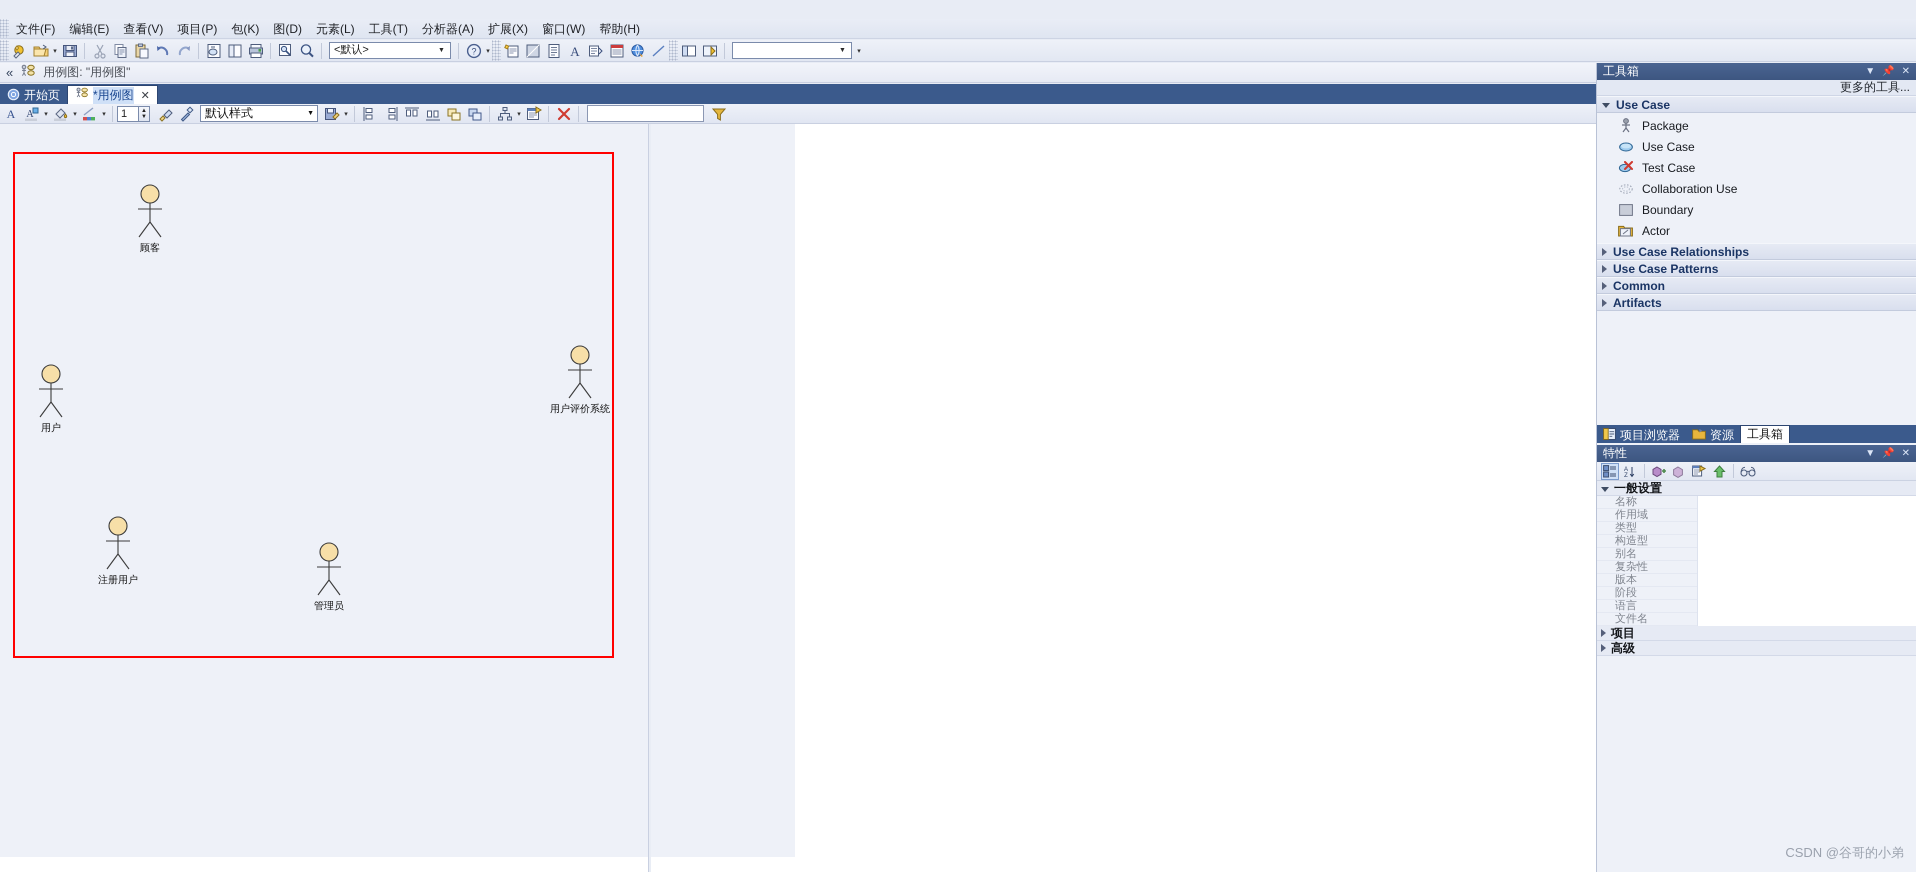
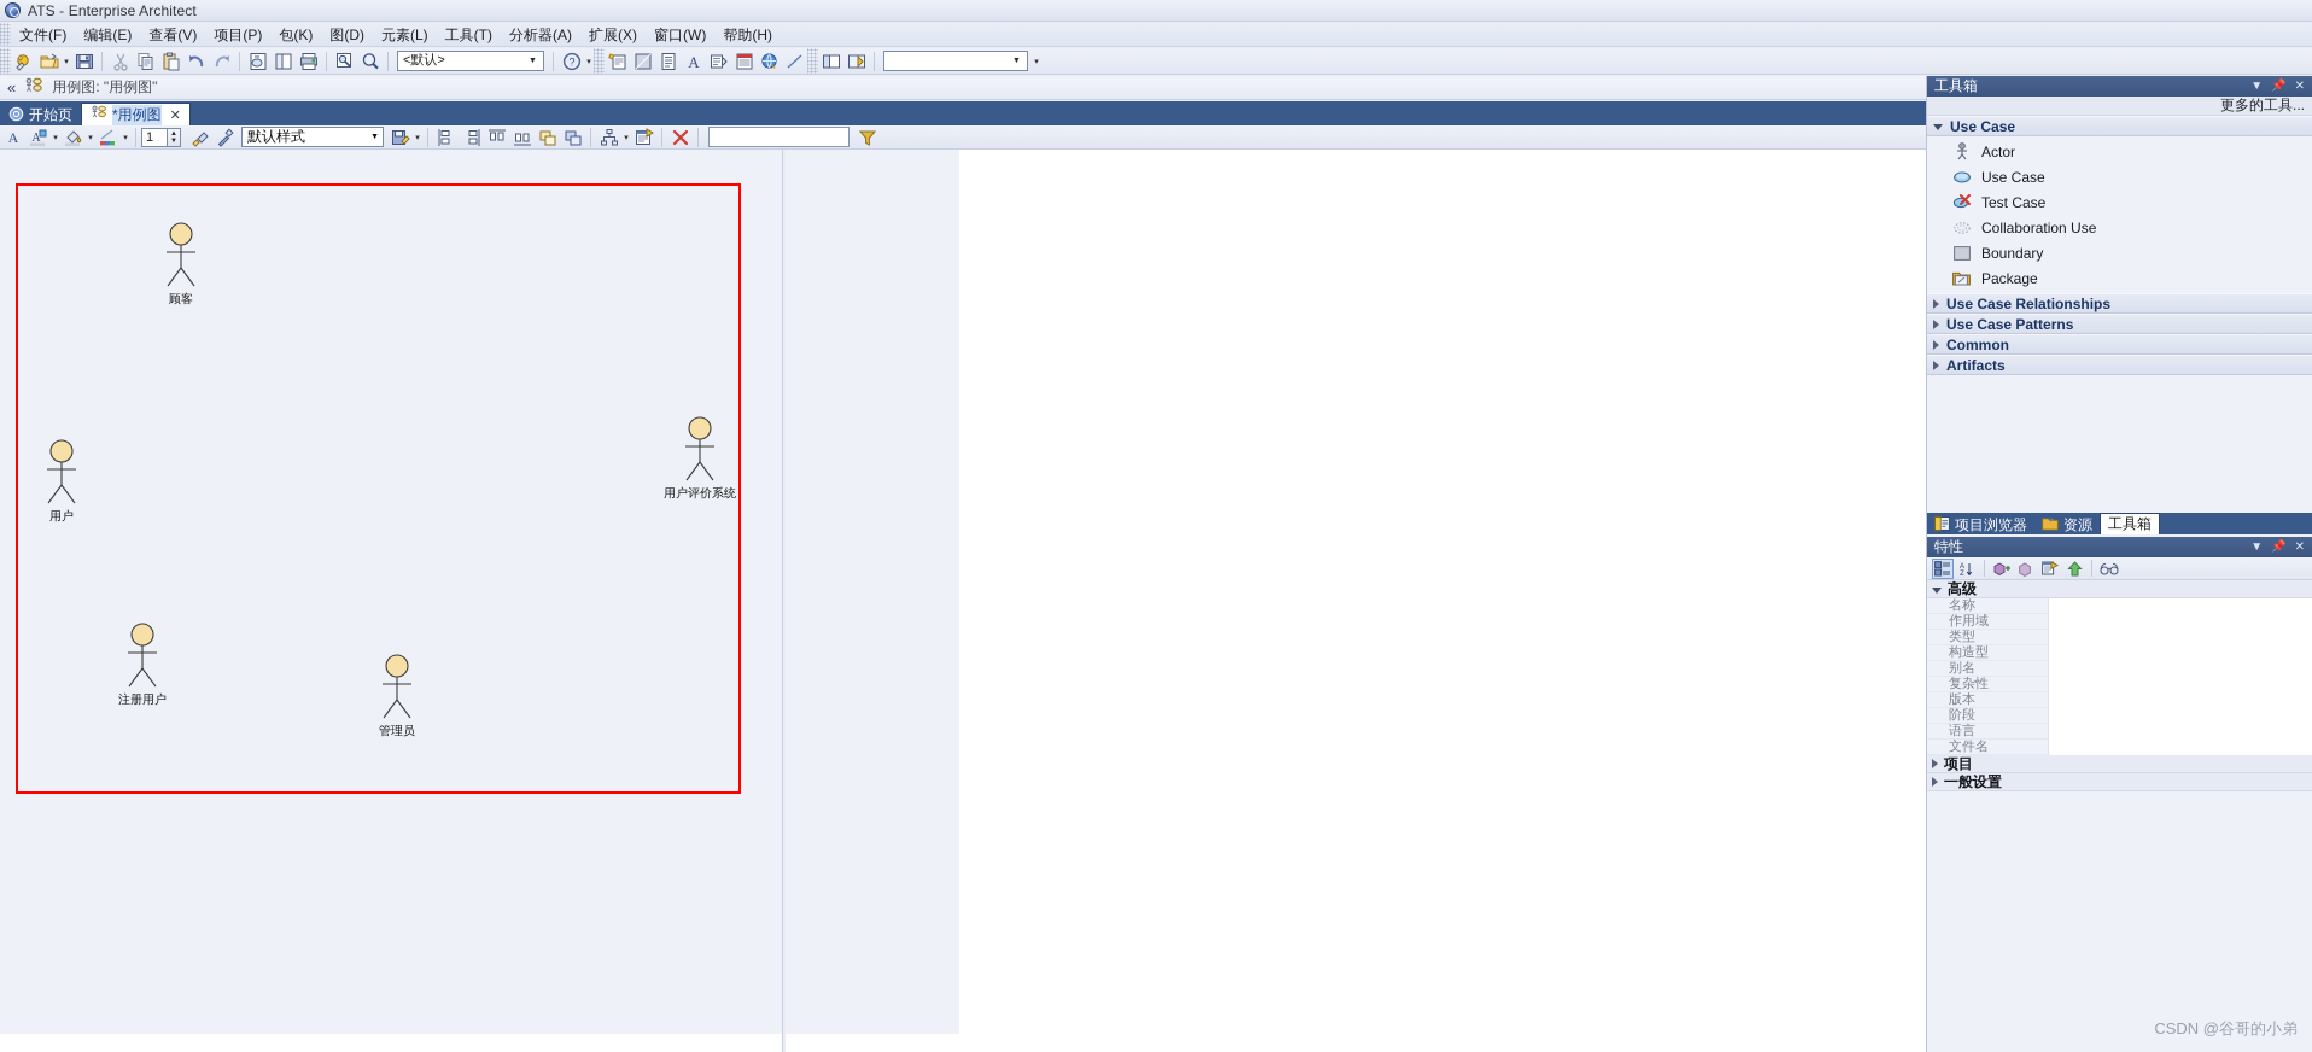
+ ATS - Enterprise Architect
  文件(F)
  编辑(E)
  查看(V)
  项目(P)
  包(K)
  图(D)
  元素(L)
  工具(T)
  分析器(A)
  扩展(X)
  窗口(W)
  帮助(H)
  <默认>
  ?
  A
  «
  用例图: "用例图"
  开始页
  *用例图
  ✕
  A
  A
  1
  默认样式
  顾客
  用户
  用户评价系统
  注册用户
  管理员
  工具箱
  ▼
  📌
  ✕
  更多的工具...
  Use Case
- Package
+ Actor
  Use Case
  Test Case
  Collaboration Use
  Boundary
- Actor
+ Package
  Use Case Relationships
  Use Case Patterns
  Common
  Artifacts
  项目浏览器
  资源
  工具箱
  特性
  ▼
  📌
  ✕
- 一般设置
+ 高级
  名称
  作用域
  类型
  构造型
  别名
  复杂性
  版本
  阶段
  语言
  文件名
  项目
- 高级
+ 一般设置
  CSDN @谷哥的小弟
